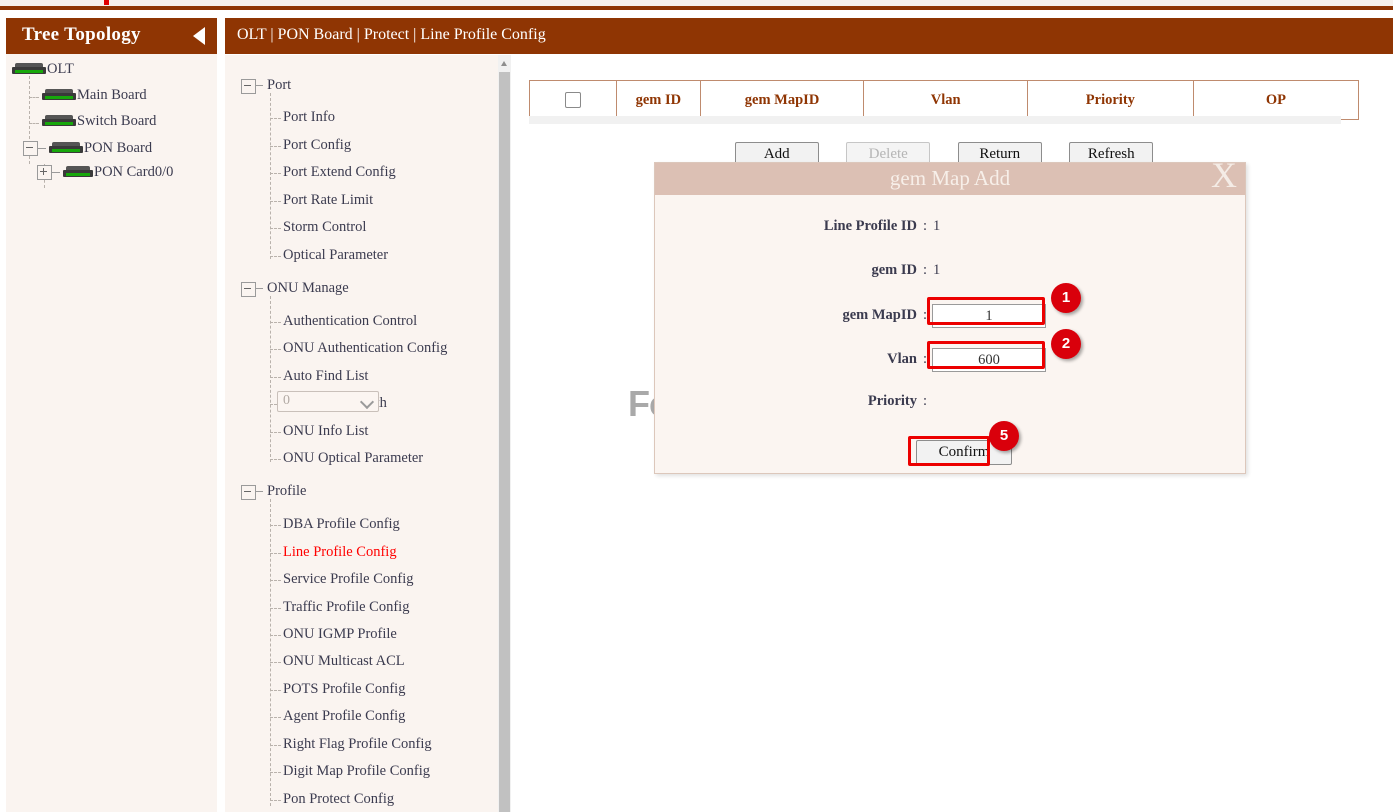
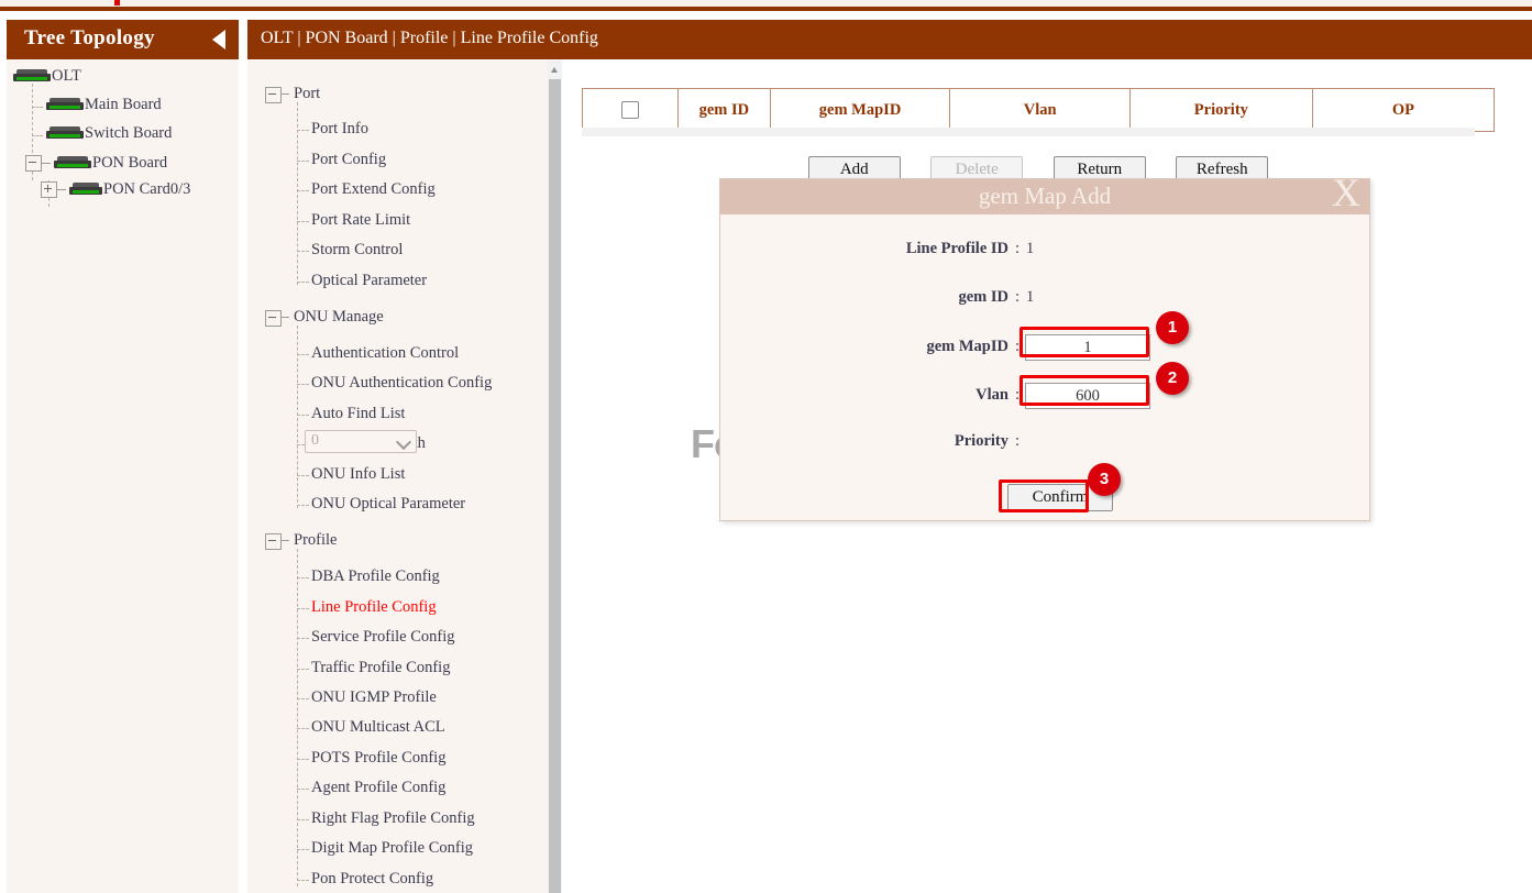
  Tree Topology
  OLT
  Main Board
  Switch Board
  PON Board
- PON Card0/0
+ PON Card0/3
- OLT | PON Board | Protect | Line Profile Config
+ OLT | PON Board | Profile | Line Profile Config
  Port
  Port Info
  Port Config
  Port Extend Config
  Port Rate Limit
  Storm Control
  Optical Parameter
  ONU Manage
  Authentication Control
  ONU Authentication Config
  Auto Find List
  ONU Info List
  ONU Optical Parameter
  Profile
  DBA Profile Config
  Line Profile Config
  Service Profile Config
  Traffic Profile Config
  ONU IGMP Profile
  ONU Multicast ACL
  POTS Profile Config
  Agent Profile Config
  Right Flag Profile Config
  Digit Map Profile Config
  Pon Protect Config
  	gem ID	gem MapID	Vlan	Priority	OP
  Add Delete Return Refresh
  gem Map Add
  X
  Line Profile ID
  :
  1
  gem ID
  :
  1
  gem MapID
  :
  1
  Vlan
  :
  600
  Priority
  :
  0
  Confirm
  1
  2
- 5
+ 3
